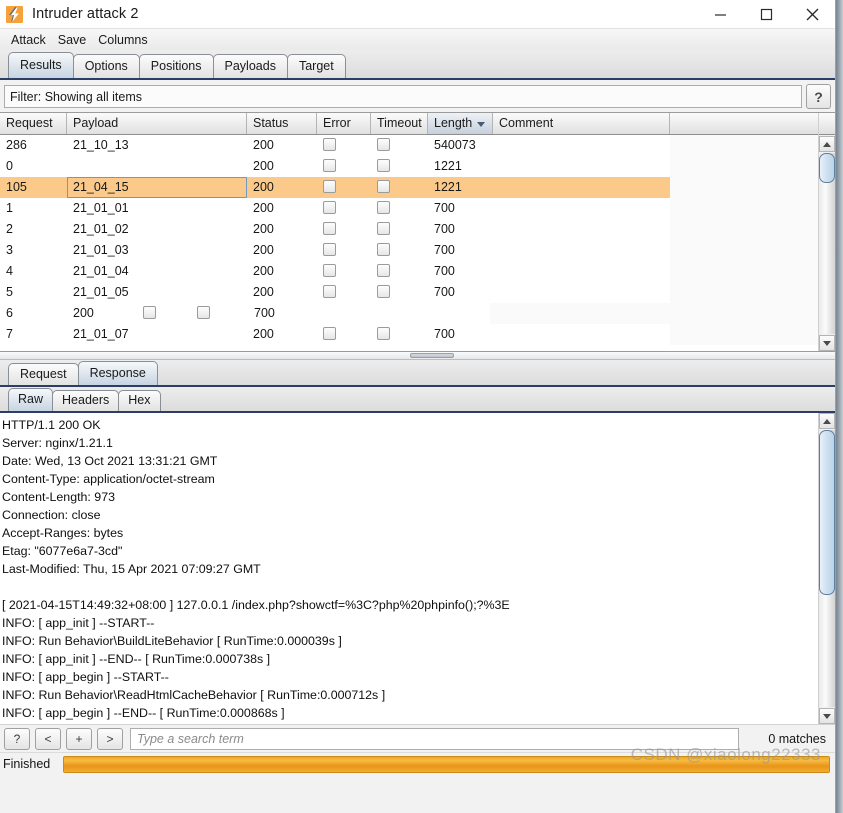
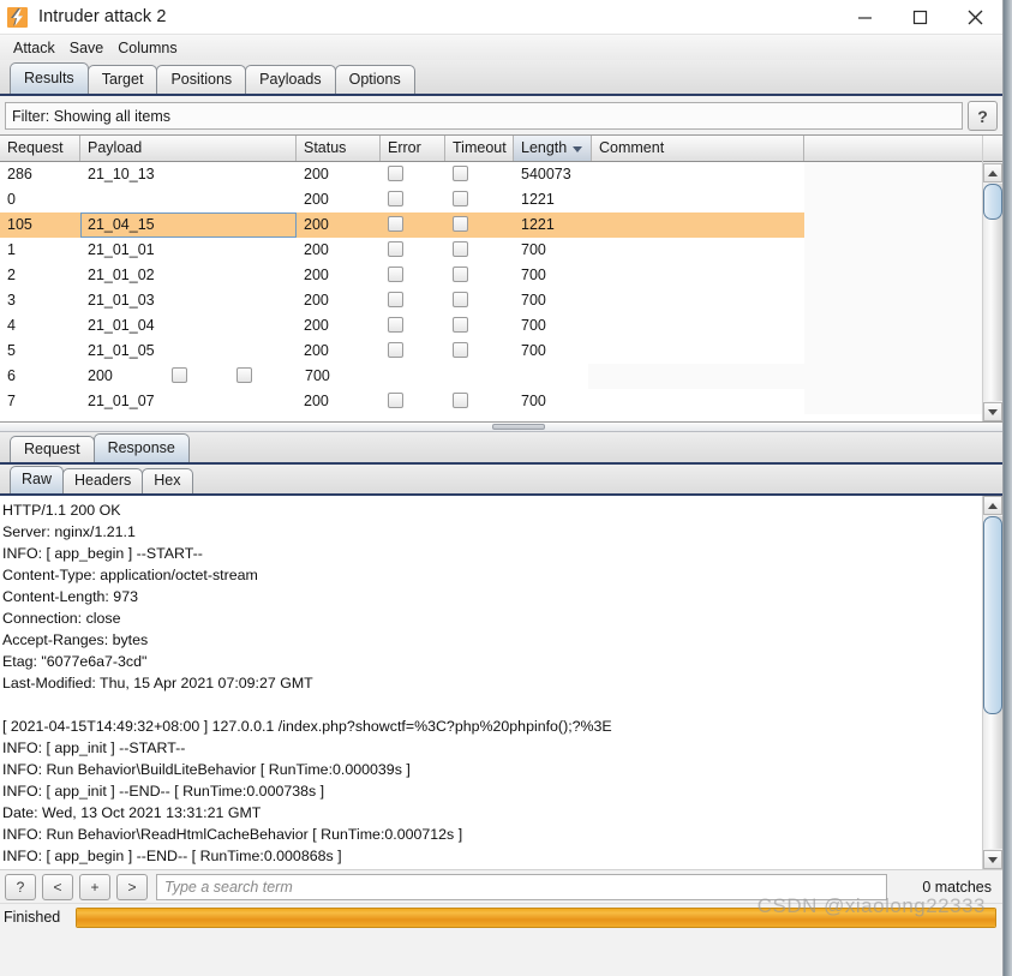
  Intruder attack 2
  Attack
  Save
  Columns
  Results
- Options
+ Target
  Positions
  Payloads
- Target
+ Options
  Filter: Showing all items
  ?
  Request
  Payload
  Status
  Error
  Timeout
  Length
  Comment
  286
  21_10_13
  200
  540073
  0
  200
  1221
  105
  21_04_15
  200
  1221
  1
  21_01_01
  200
  700
  2
  21_01_02
  200
  700
  3
  21_01_03
  200
  700
  4
  21_01_04
  200
  700
  5
  21_01_05
  200
  700
  6
  200
  700
  7
  21_01_07
  200
  700
  Request
  Response
  Raw
  Headers
  Hex
  HTTP/1.1 200 OK
  Server: nginx/1.21.1
- Date: Wed, 13 Oct 2021 13:31:21 GMT
+ INFO: [ app_begin ] --START--
  Content-Type: application/octet-stream
  Content-Length: 973
  Connection: close
  Accept-Ranges: bytes
  Etag: "6077e6a7-3cd"
  Last-Modified: Thu, 15 Apr 2021 07:09:27 GMT
  [ 2021-04-15T14:49:32+08:00 ] 127.0.0.1 /index.php?showctf=%3C?php%20phpinfo();?%3E
  INFO: [ app_init ] --START--
  INFO: Run Behavior\BuildLiteBehavior [ RunTime:0.000039s ]
  INFO: [ app_init ] --END-- [ RunTime:0.000738s ]
- INFO: [ app_begin ] --START--
+ Date: Wed, 13 Oct 2021 13:31:21 GMT
  INFO: Run Behavior\ReadHtmlCacheBehavior [ RunTime:0.000712s ]
  INFO: [ app_begin ] --END-- [ RunTime:0.000868s ]
  ?
  <
  +
  >
  Type a search term
  0 matches
  Finished
  CSDN @xiaolong22333
